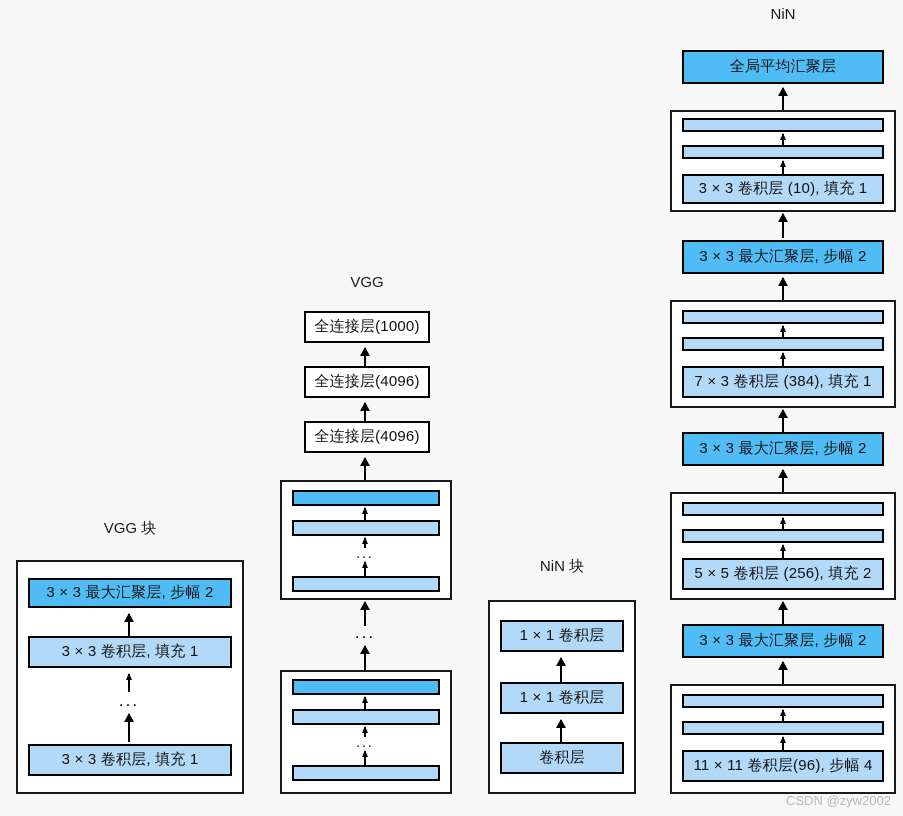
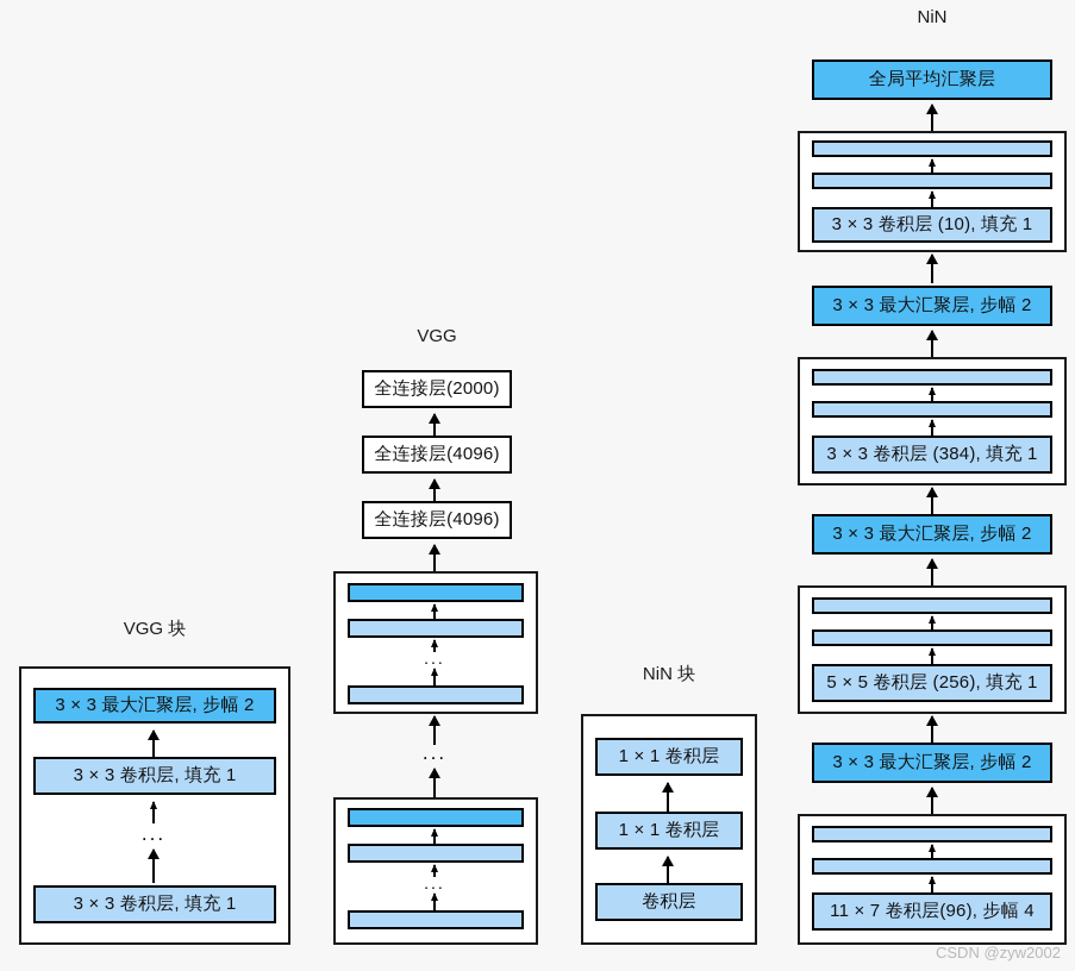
  VGG 块
  3 × 3 最大汇聚层, 步幅 2
  3 × 3 卷积层, 填充 1
  ...
  3 × 3 卷积层, 填充 1
  VGG
- 全连接层(1000)
+ 全连接层(2000)
  全连接层(4096)
  全连接层(4096)
  ...
  ...
  ...
  NiN 块
  1 × 1 卷积层
  1 × 1 卷积层
  卷积层
  NiN
  全局平均汇聚层
  3 × 3 卷积层 (10), 填充 1
  3 × 3 最大汇聚层, 步幅 2
- 7 × 3 卷积层 (384), 填充 1
+ 3 × 3 卷积层 (384), 填充 1
  3 × 3 最大汇聚层, 步幅 2
- 5 × 5 卷积层 (256), 填充 2
+ 5 × 5 卷积层 (256), 填充 1
  3 × 3 最大汇聚层, 步幅 2
- 11 × 11 卷积层(96), 步幅 4
+ 11 × 7 卷积层(96), 步幅 4
  CSDN @zyw2002
